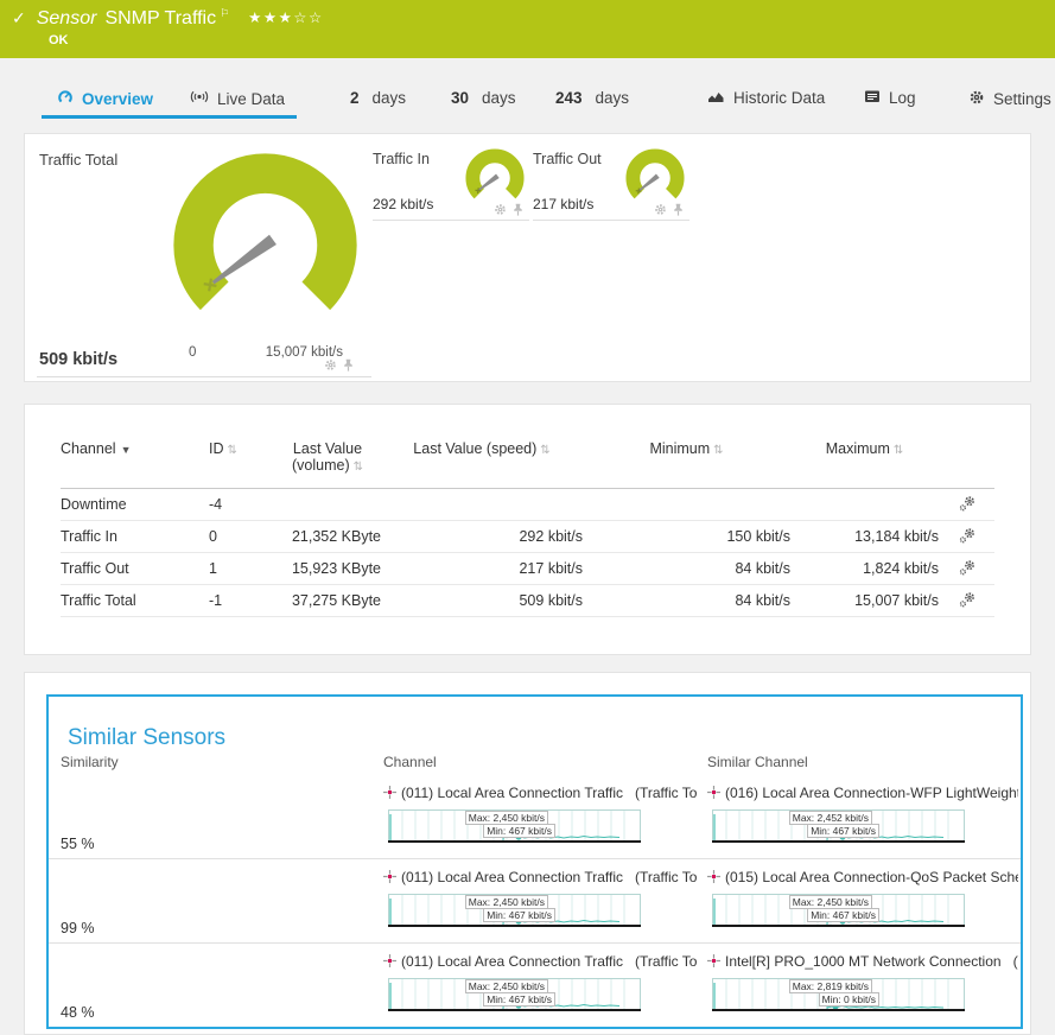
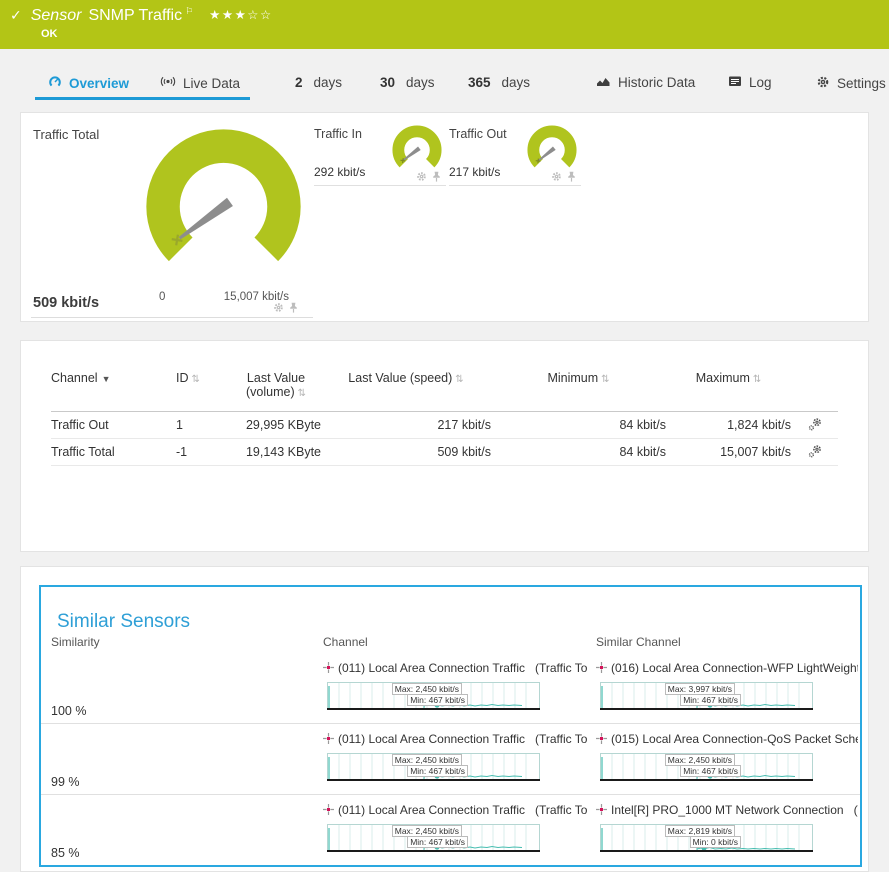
  ✓
  Sensor
  SNMP Traffic
  ⚐
  ★★★☆☆
  OK
  Overview
  Live Data
  2
  days
  30
  days
- 243
+ 365
  days
  Historic Data
  Log
  Settings
  Traffic Total
  0
  15,007 kbit/s
  509 kbit/s
  Traffic In
  292 kbit/s
  Traffic Out
  217 kbit/s
  Channel ▼	ID ⇅	Last Value (volume) ⇅	Last Value (speed) ⇅	Minimum ⇅	Maximum ⇅
- Downtime	-4
- Traffic In	0	21,352 KByte	292 kbit/s	150 kbit/s	13,184 kbit/s
- Traffic Out	1	15,923 KByte	217 kbit/s	84 kbit/s	1,824 kbit/s
+ Traffic Out	1	29,995 KByte	217 kbit/s	84 kbit/s	1,824 kbit/s
- Traffic Total	-1	37,275 KByte	509 kbit/s	84 kbit/s	15,007 kbit/s
+ Traffic Total	-1	19,143 KByte	509 kbit/s	84 kbit/s	15,007 kbit/s
  Similar Sensors
  Similarity
  Channel
  Similar Channel
- 55 %
+ 100 %
  (011) Local Area Connection Traffic (Traffic To
  Max: 2,450 kbit/s
  Min: 467 kbit/s
  (016) Local Area Connection-WFP LightWeigh
- Max: 2,452 kbit/s
+ Max: 3,997 kbit/s
  Min: 467 kbit/s
  99 %
  (011) Local Area Connection Traffic (Traffic To
  Max: 2,450 kbit/s
  Min: 467 kbit/s
  (015) Local Area Connection-QoS Packet Sch
  Max: 2,450 kbit/s
  Min: 467 kbit/s
- 48 %
+ 85 %
  (011) Local Area Connection Traffic (Traffic To
  Max: 2,450 kbit/s
  Min: 467 kbit/s
  Intel[R] PRO_1000 MT Network Connection (
  Max: 2,819 kbit/s
  Min: 0 kbit/s
